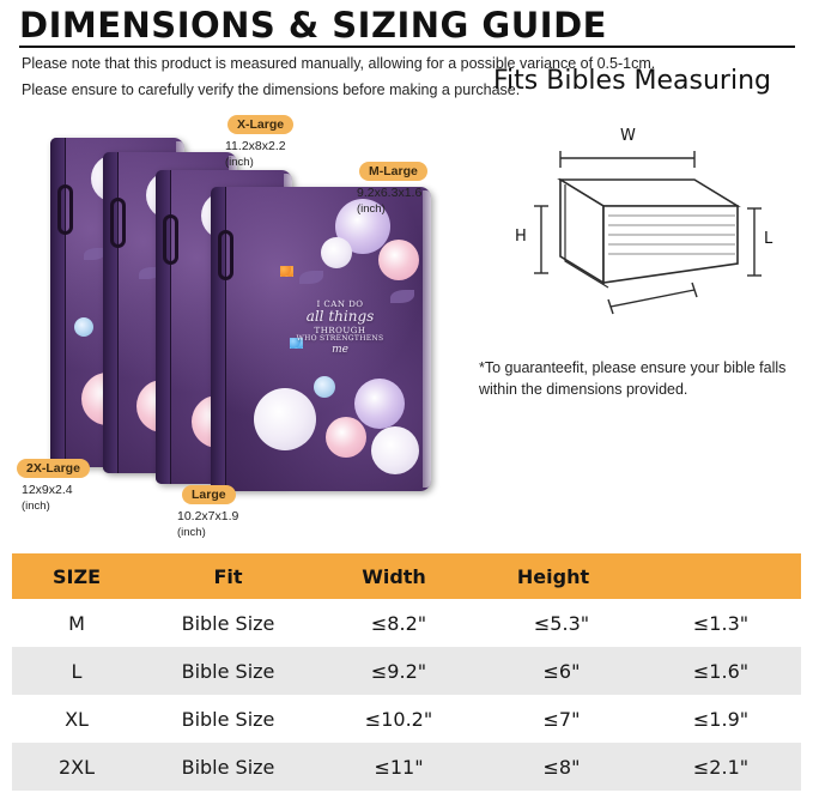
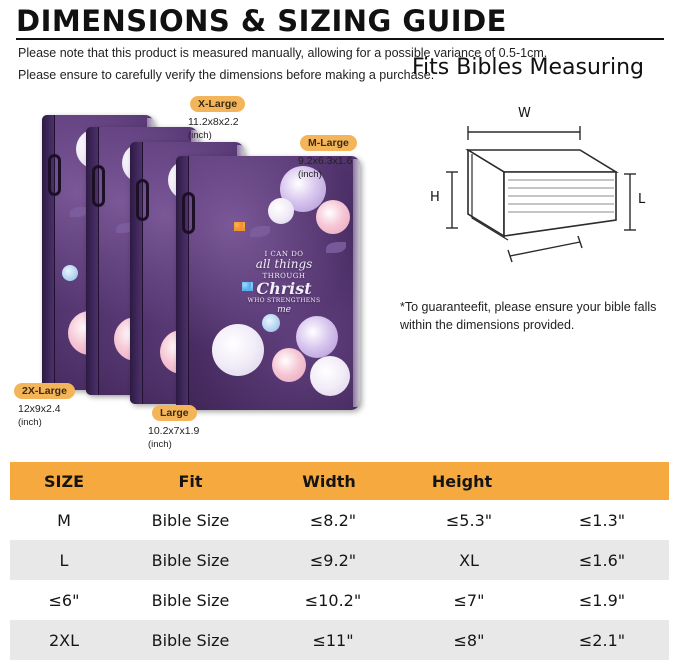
  DIMENSIONS & SIZING GUIDE
  Please note that this product is measured manually, allowing for a possible variance of 0.5-1cm.
  Please ensure to carefully verify the dimensions before making a purchase.
  I CAN DO
  all things
  THROUGH
+ Christ
  me
  X-Large
  11.2x8x2.2
  (inch)
  M-Large
  9.2x6.3x1.6
  (inch)
  2X-Large
  12x9x2.4
  (inch)
  Large
  10.2x7x1.9
  (inch)
  Fits Bibles Measuring
  W
  H
  L
  *To guaranteefit, please ensure your bible falls within the dimensions provided.
  SIZE
  Fit
  Width
  Height
  M
  Bible Size
  ≤8.2"
  ≤5.3"
  ≤1.3"
  L
  Bible Size
  ≤9.2"
- ≤6"
+ XL
  ≤1.6"
- XL
+ ≤6"
  Bible Size
  ≤10.2"
  ≤7"
  ≤1.9"
  2XL
  Bible Size
  ≤11"
  ≤8"
  ≤2.1"
